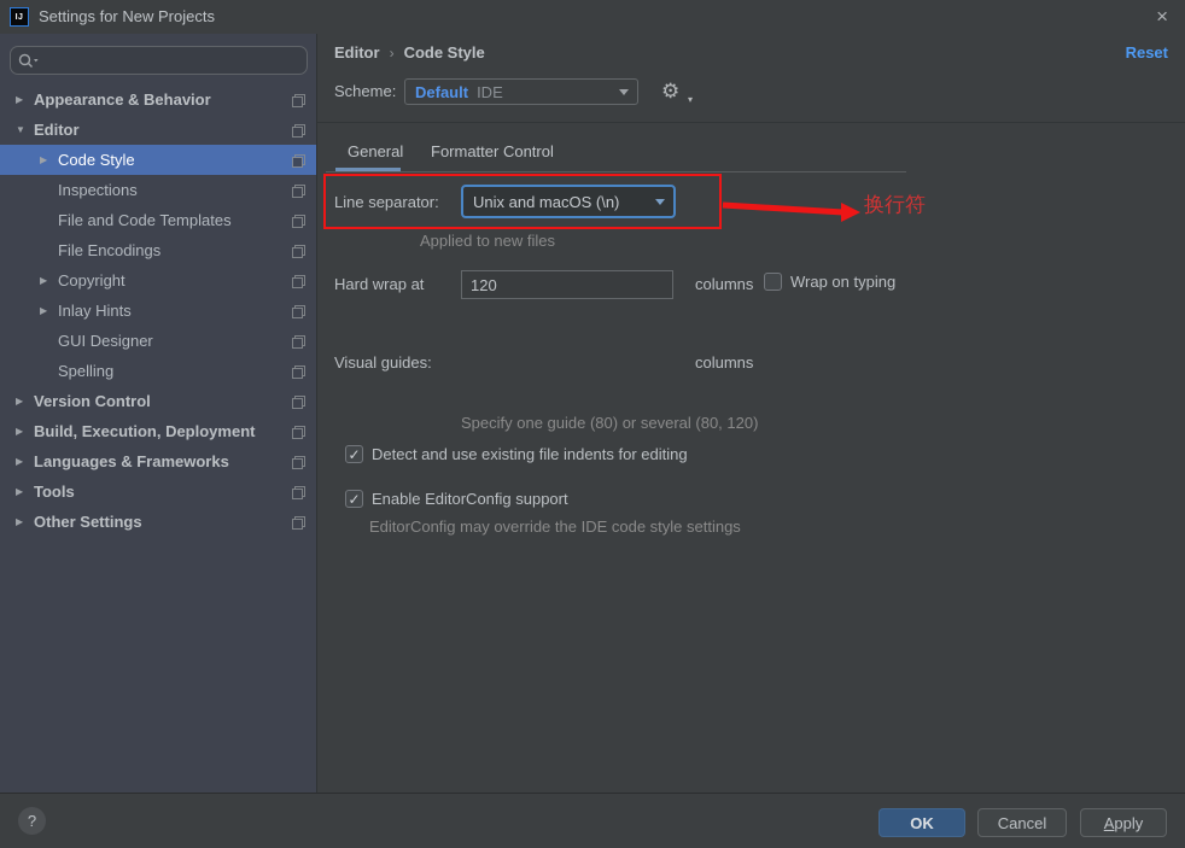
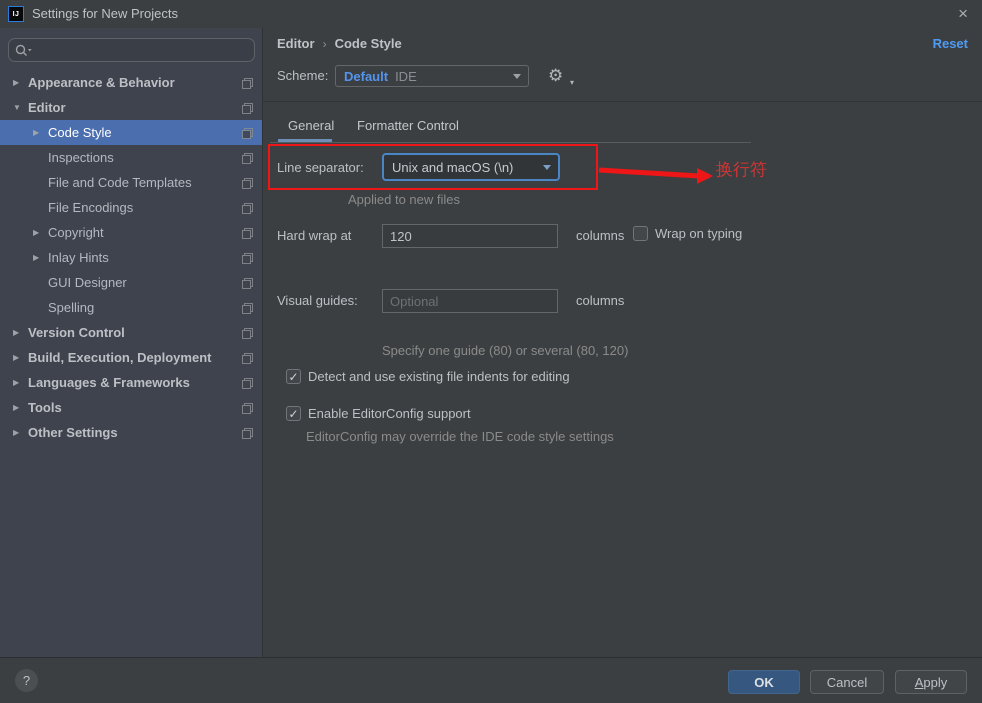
  Settings for New Projects
  ×
  ▶
  Appearance & Behavior
  ▼
  Editor
  ▶
  Code Style
  Inspections
  File and Code Templates
  File Encodings
  ▶
  Copyright
  ▶
  Inlay Hints
  GUI Designer
  Spelling
  ▶
  Version Control
  ▶
  Build, Execution, Deployment
  ▶
  Languages & Frameworks
  ▶
  Tools
  ▶
  Other Settings
  Editor
  ›
  Code Style
  Reset
  Scheme:
  Default
  IDE
  ⚙
  ▾
  General
  Formatter Control
  Line separator:
  Unix and macOS (\n)
  Applied to new files
  Hard wrap at
  120
  columns
  Wrap on typing
  Visual guides:
+ Optional
  columns
  Specify one guide (80) or several (80, 120)
  ✓
  Detect and use existing file indents for editing
  ✓
  Enable EditorConfig support
  EditorConfig may override the IDE code style settings
  换行符
  ?
  OK
  Cancel
  Apply
